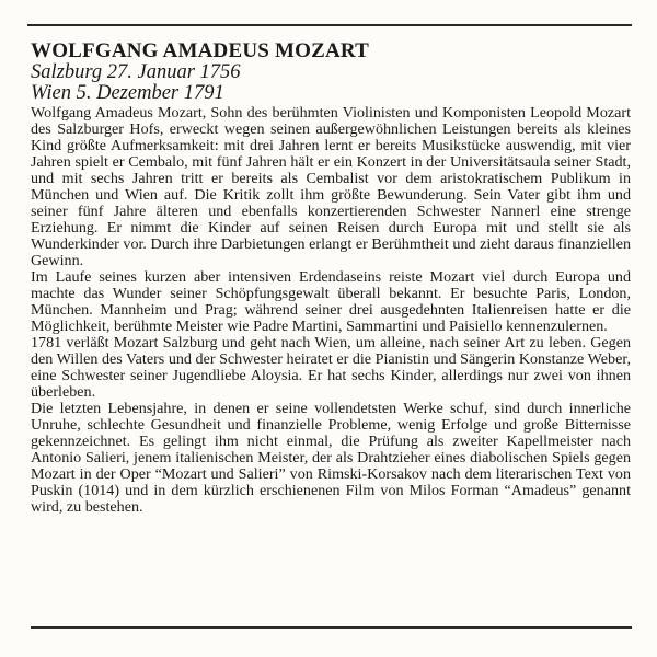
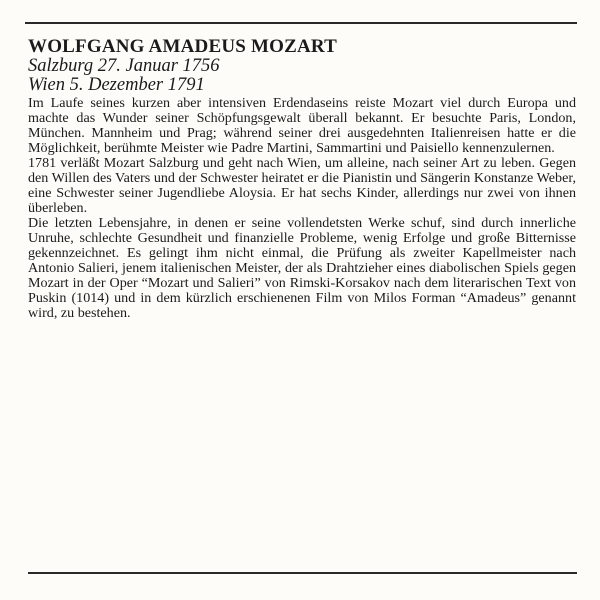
  WOLFGANG AMADEUS MOZART
  Salzburg 27. Januar 1756
  Wien 5. Dezember 1791
- Wolfgang Amadeus Mozart, Sohn des berühmten Violinisten und Komponisten Leopold Mozart des Salzburger Hofs, erweckt wegen seinen außergewöhnlichen Leistungen bereits als kleines Kind größte Aufmerksamkeit: mit drei Jahren lernt er bereits Musikstücke auswendig, mit vier Jahren spielt er Cembalo, mit fünf Jahren hält er ein Konzert in der Universitätsaula seiner Stadt, und mit sechs Jahren tritt er bereits als Cembalist vor dem aristokratischem Publikum in München und Wien auf. Die Kritik zollt ihm größte Bewunderung. Sein Vater gibt ihm und seiner fünf Jahre älteren und ebenfalls konzertierenden Schwester Nannerl eine strenge Erziehung. Er nimmt die Kinder auf seinen Reisen durch Europa mit und stellt sie als Wunderkinder vor. Durch ihre Darbietungen erlangt er Berühmtheit und zieht daraus finanziellen Gewinn.
  Im Laufe seines kurzen aber intensiven Erdendaseins reiste Mozart viel durch Europa und machte das Wunder seiner Schöpfungsgewalt überall bekannt. Er besuchte Paris, London, München. Mannheim und Prag; während seiner drei ausgedehnten Italienreisen hatte er die Möglichkeit, berühmte Meister wie Padre Martini, Sammartini und Paisiello kennenzulernen.
  1781 verläßt Mozart Salzburg und geht nach Wien, um alleine, nach seiner Art zu leben. Gegen den Willen des Vaters und der Schwester heiratet er die Pianistin und Sängerin Konstanze Weber, eine Schwester seiner Jugendliebe Aloysia. Er hat sechs Kinder, allerdings nur zwei von ihnen überleben.
  Die letzten Lebensjahre, in denen er seine vollendetsten Werke schuf, sind durch innerliche Unruhe, schlechte Gesundheit und finanzielle Probleme, wenig Erfolge und große Bitternisse gekennzeichnet. Es gelingt ihm nicht einmal, die Prüfung als zweiter Kapellmeister nach Antonio Salieri, jenem italienischen Meister, der als Drahtzieher eines diabolischen Spiels gegen Mozart in der Oper “Mozart und Salieri” von Rimski-Korsakov nach dem literarischen Text von Puskin (1014) und in dem kürzlich erschienenen Film von Milos Forman “Amadeus” genannt wird, zu bestehen.
